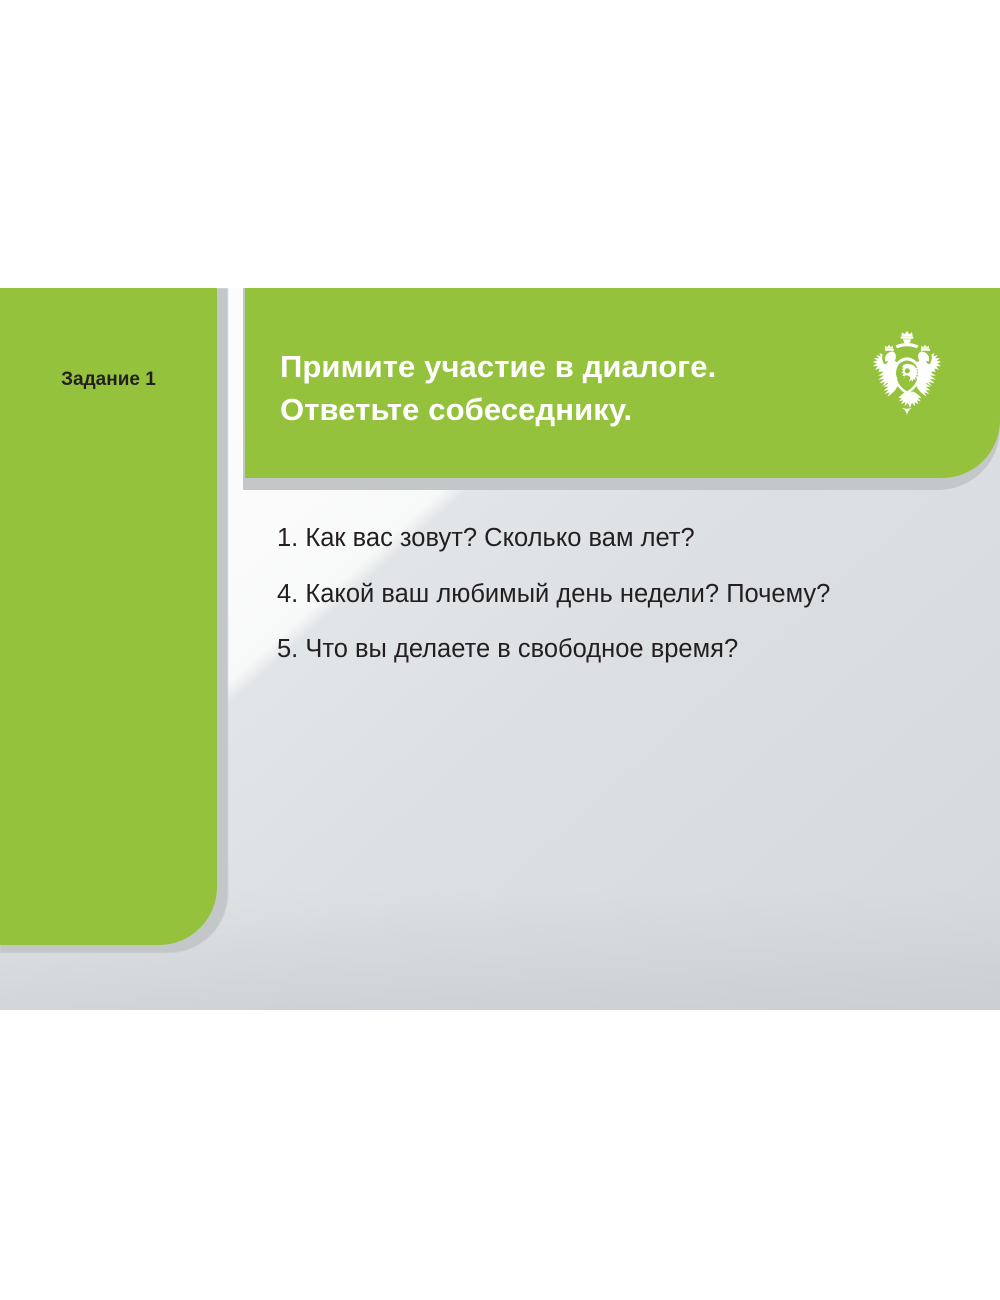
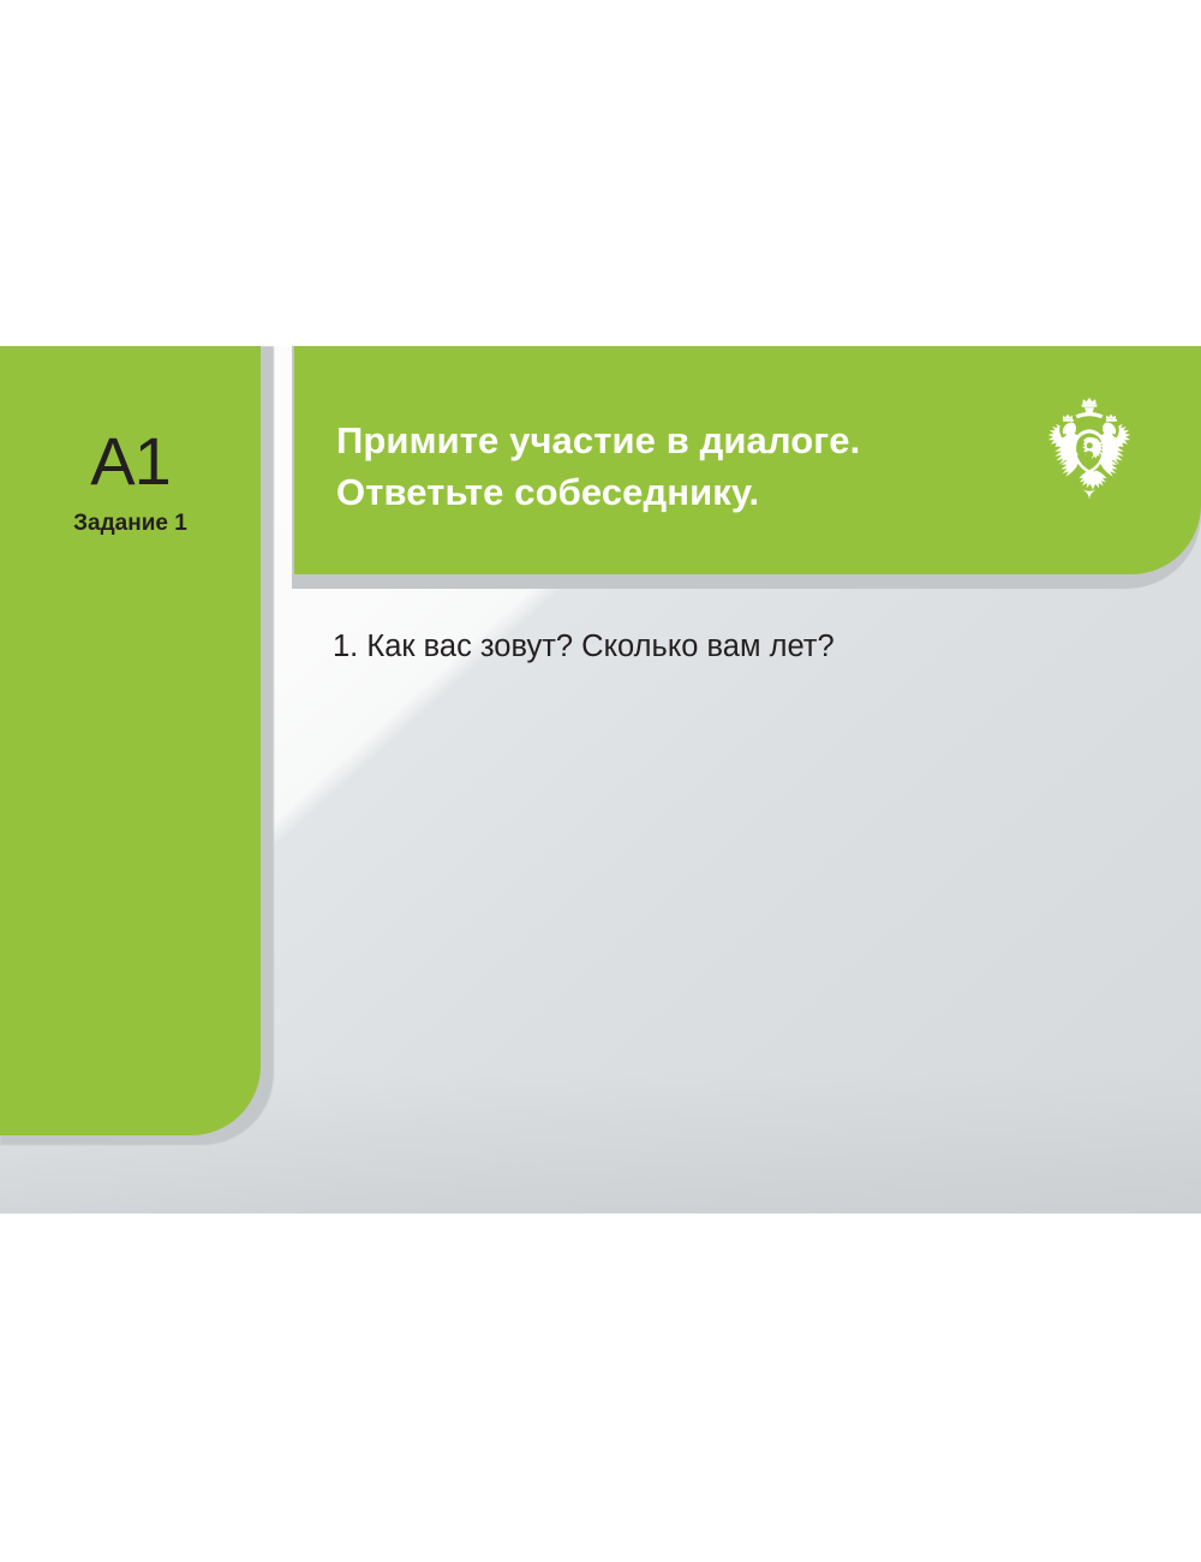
+ A1
  Задание 1
  Примите участие в диалоге.
  Ответьте собеседнику.
  1. Как вас зовут? Сколько вам лет?
- 4. Какой ваш любимый день недели? Почему?
- 5. Что вы делаете в свободное время?
